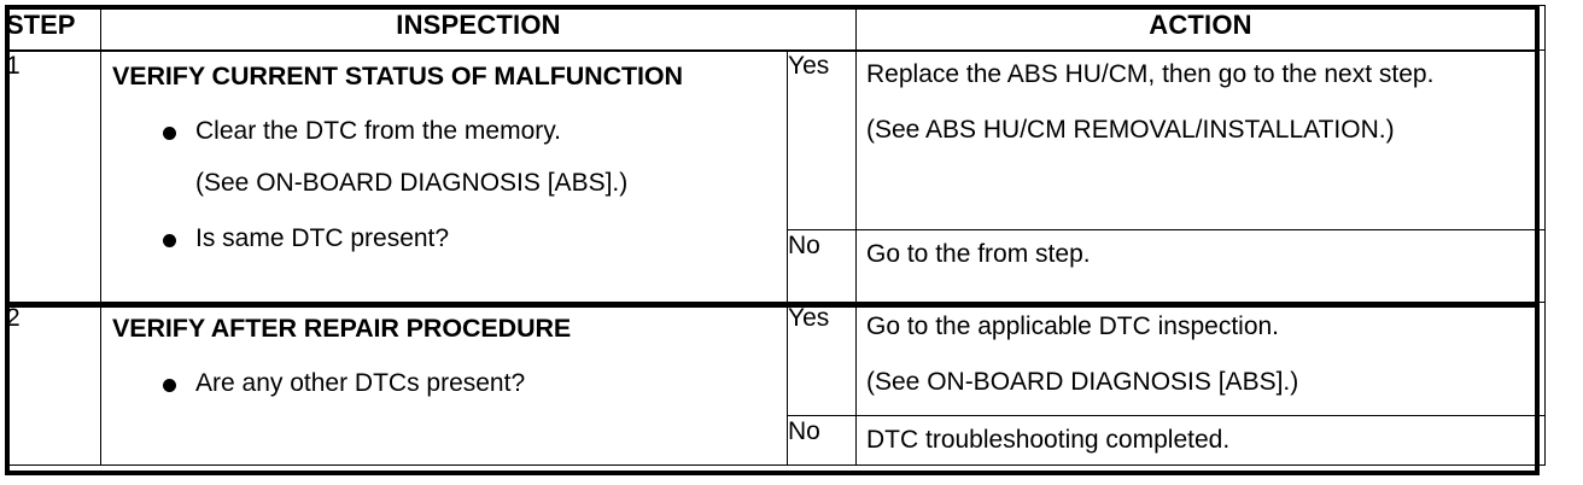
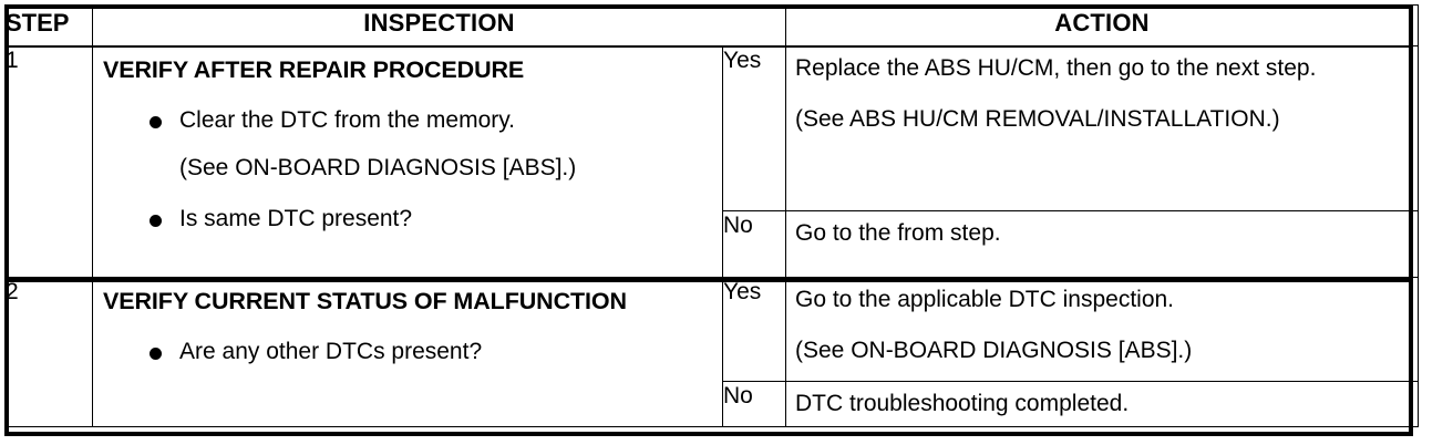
  STEP	INSPECTION	ACTION
- 1	VERIFY CURRENT STATUS OF MALFUNCTION Clear the DTC from the memory. (See ON-BOARD DIAGNOSIS [ABS].) Is same DTC present?	Yes	Replace the ABS HU/CM, then go to the next step. (See ABS HU/CM REMOVAL/INSTALLATION.)
+ 1	VERIFY AFTER REPAIR PROCEDURE Clear the DTC from the memory. (See ON-BOARD DIAGNOSIS [ABS].) Is same DTC present?	Yes	Replace the ABS HU/CM, then go to the next step. (See ABS HU/CM REMOVAL/INSTALLATION.)
  No	Go to the from step.
- 2	VERIFY AFTER REPAIR PROCEDURE Are any other DTCs present?	Yes	Go to the applicable DTC inspection. (See ON-BOARD DIAGNOSIS [ABS].)
+ 2	VERIFY CURRENT STATUS OF MALFUNCTION Are any other DTCs present?	Yes	Go to the applicable DTC inspection. (See ON-BOARD DIAGNOSIS [ABS].)
  No	DTC troubleshooting completed.
